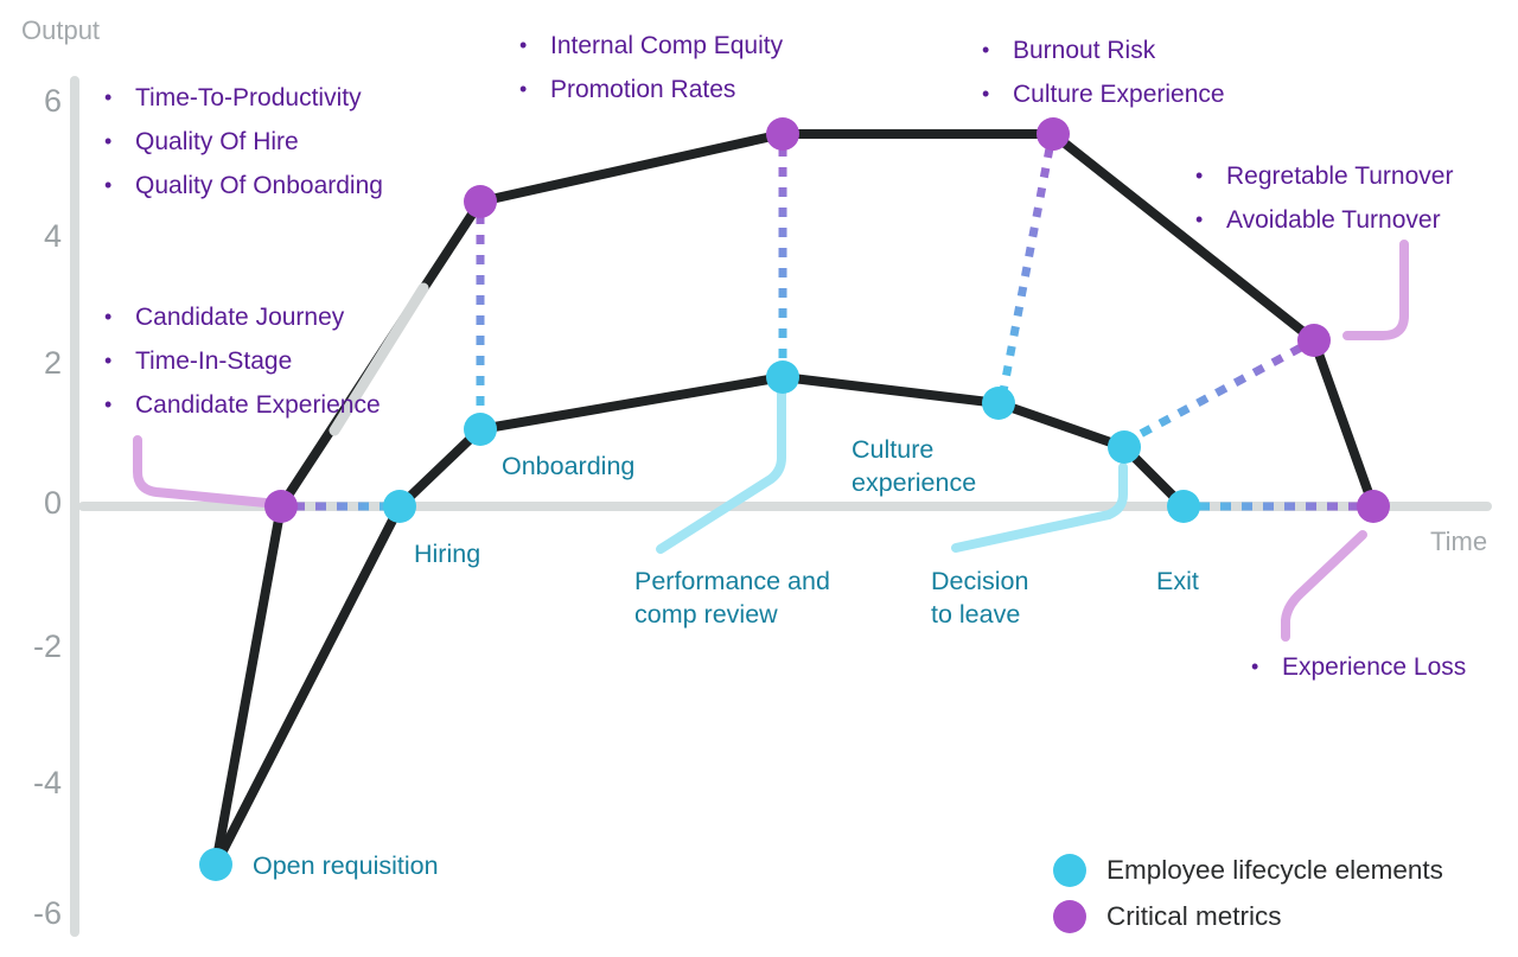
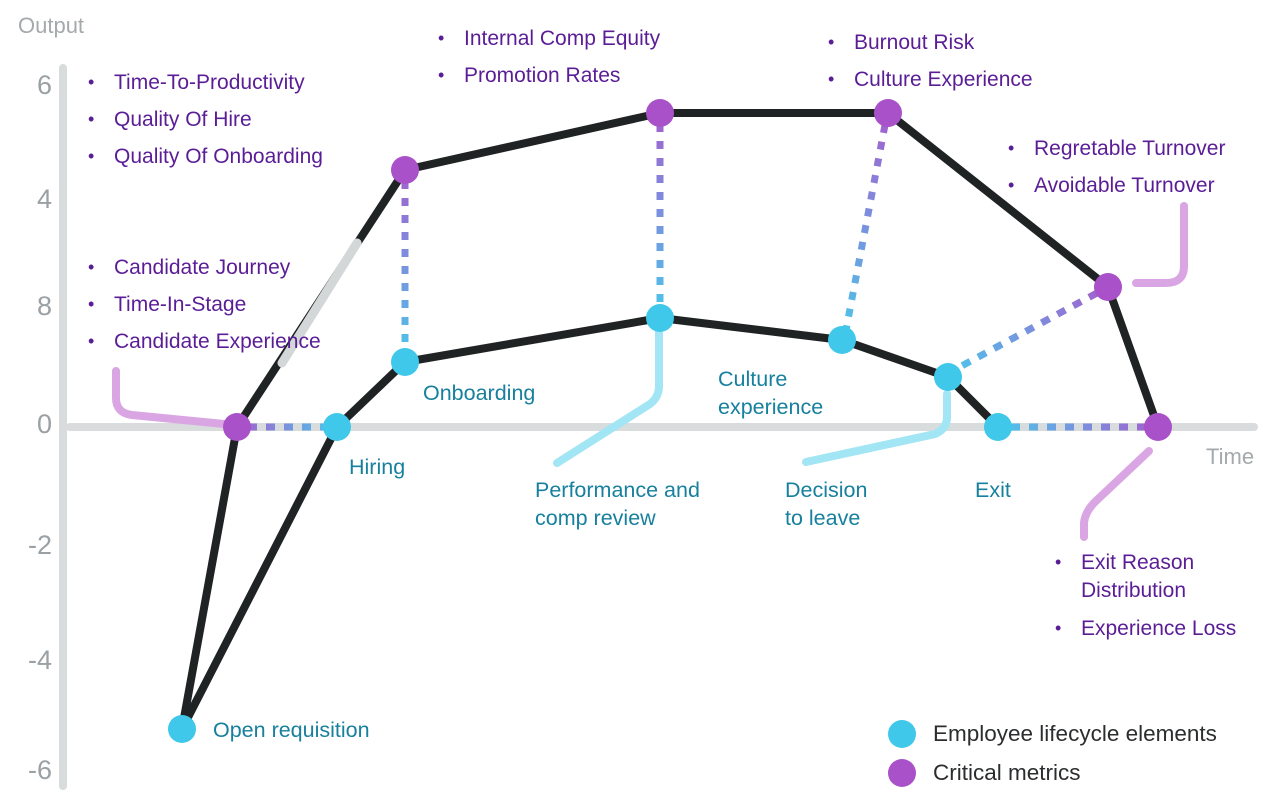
  Output
  Time
  6
  4
- 2
+ 8
  0
  -2
  -4
  -6
  Time-To-Productivity
  Quality Of Hire
  Quality Of Onboarding
  Internal Comp Equity
  Promotion Rates
  Burnout Risk
  Culture Experience
  Regretable Turnover
  Avoidable Turnover
  Candidate Journey
  Time-In-Stage
  Candidate Experience
+ Exit Reason Distribution
  Experience Loss
  Open requisition
  Hiring
  Onboarding
  Performance and
  comp review
  Culture
  experience
  Decision
  to leave
  Exit
  Employee lifecycle elements
  Critical metrics
